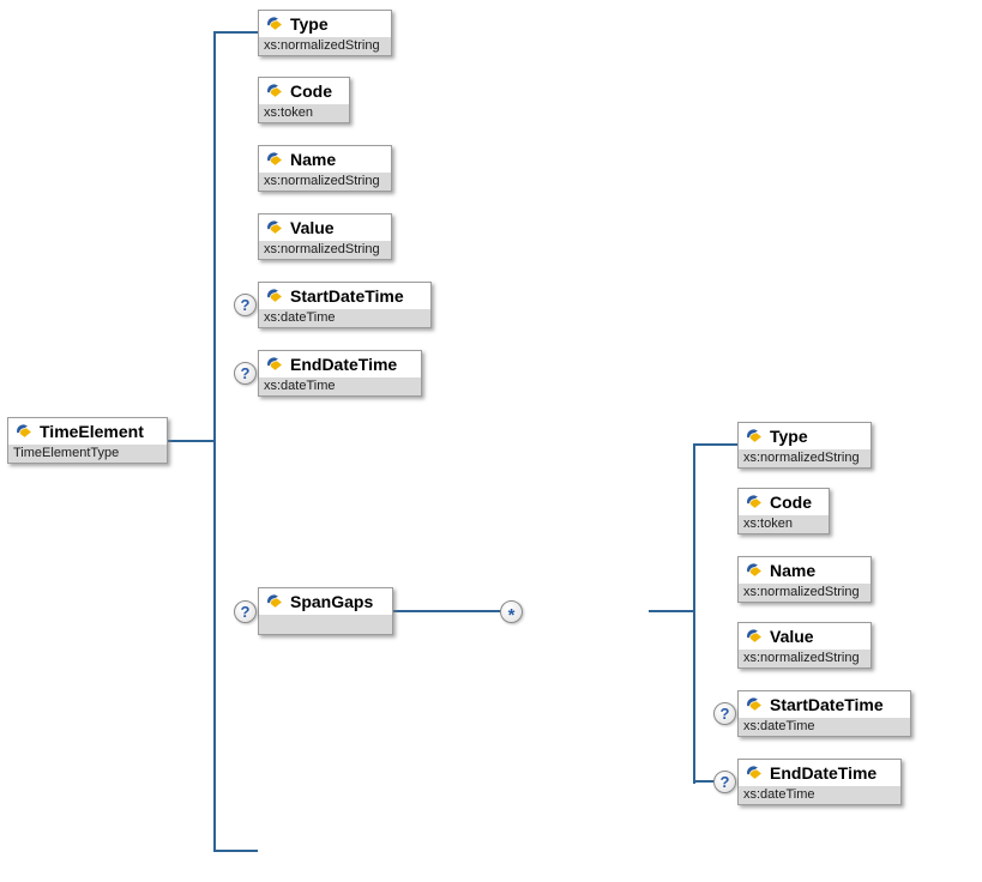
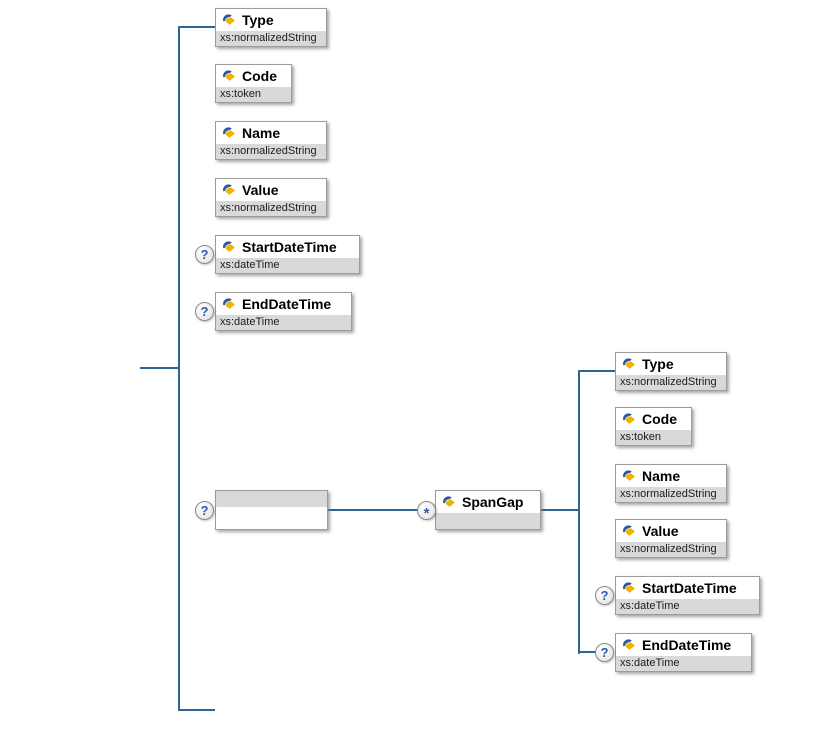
- TimeElement
- TimeElementType
  Type
  xs:normalizedString
  Code
  xs:token
  Name
  xs:normalizedString
  Value
  xs:normalizedString
  StartDateTime
  xs:dateTime
  ?
  EndDateTime
  xs:dateTime
  ?
- SpanGaps
  ?
+ SpanGap
  *
  Type
  xs:normalizedString
  Code
  xs:token
  Name
  xs:normalizedString
  Value
  xs:normalizedString
  StartDateTime
  xs:dateTime
  ?
  EndDateTime
  xs:dateTime
  ?
